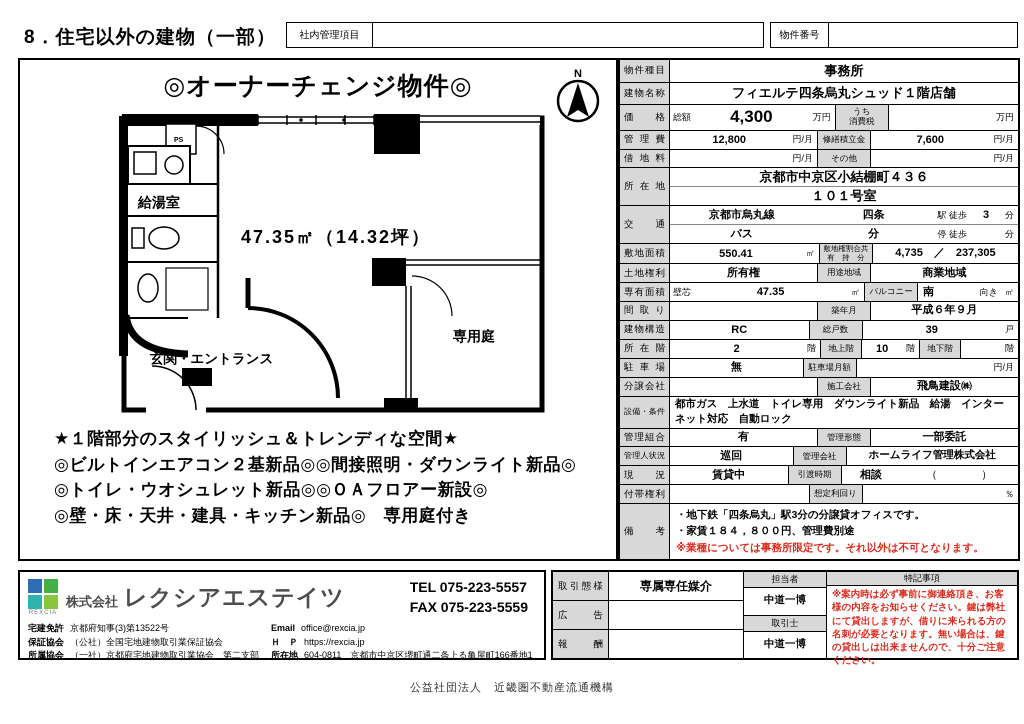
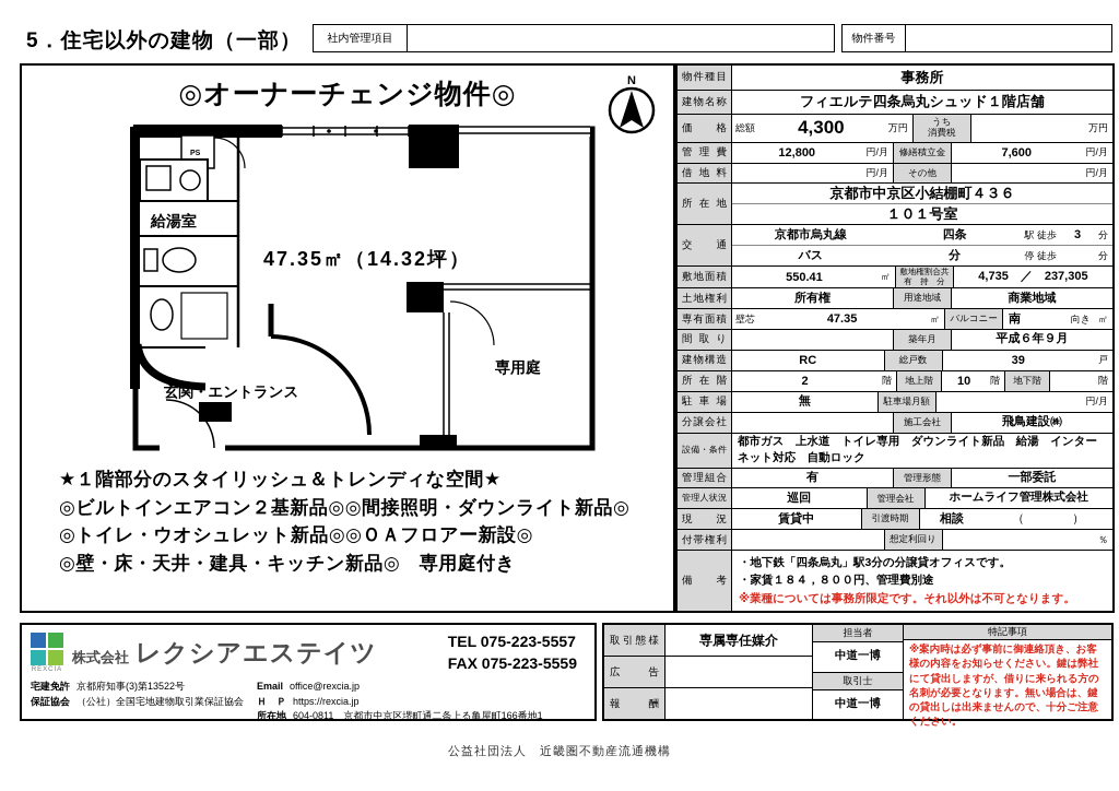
- 8．住宅以外の建物（一部）
+ 5．住宅以外の建物（一部）
  社内管理項目
  物件番号
  ◎オーナーチェンジ物件◎
  N
  給湯室
  玄関・エントランス
  47.35㎡（14.32坪）
  専用庭
  ★１階部分のスタイリッシュ＆トレンディな空間★
  ◎ビルトインエアコン２基新品◎◎間接照明・ダウンライト新品◎
  ◎トイレ・ウオシュレット新品◎◎ＯＡフロアー新設◎
  ◎壁・床・天井・建具・キッチン新品◎ 専用庭付き
  物件種目
  事務所
  建物名称
  フィエルテ四条烏丸シュッド１階店舗
  価格
  総額
  4,300
  万円
  うち
  消費税
  万円
  管理費
  12,800
  円/月
  修繕積立金
  7,600
  円/月
  借地料
  円/月
  その他
  円/月
  所在地
  京都市中京区小結棚町４３６
  １０１号室
  交通
  京都市烏丸線
  四条
  駅 徒歩
  3
  分
  バス
  分
  停 徒歩
  分
  敷地面積
  550.41
  ㎡
  敷地権割合共
  有 持 分
  4,735 ／ 237,305
  土地権利
  所有権
  用途地域
  商業地域
  専有面積
  壁芯
  47.35
  ㎡
  バルコニー
  南
  向き
  ㎡
  間取り
  築年月
  平成６年９月
  建物構造
  RC
  総戸数
  39
  戸
  所在階
  2
  階
  地上階
  10
  階
  地下階
  階
  駐車場
  無
  駐車場月額
  円/月
  分譲会社
  施工会社
  飛鳥建設㈱
  設備・条件
  都市ガス 上水道 トイレ専用 ダウンライト新品 給湯 インターネット対応 自動ロック
  管理組合
  有
  管理形態
  一部委託
  管理人状況
  巡回
  管理会社
  ホームライフ管理株式会社
  現況
  賃貸中
  引渡時期
  相談
  （ ）
  付帯権利
  想定利回り
  ％
  備考
  ・地下鉄「四条烏丸」駅3分の分譲貸オフィスです。
  ・家賃１８４，８００円、管理費別途
  ※業種については事務所限定です。それ以外は不可となります。
  株式会社
  レクシアエステイツ
  TEL 075-223-5557
  FAX 075-223-5559
  宅建免許 京都府知事(3)第13522号
  保証協会 （公社）全国宅地建物取引業保証協会
- 所属協会 （一社）京都府宅地建物取引業協会 第二支部
  Email office@rexcia.jp
  Ｈ Ｐ https://rexcia.jp
  所在地 604-0811 京都市中京区堺町通二条上る亀屋町166番地1
  取引態様
  専属専任媒介
  広告
  報酬
  担当者
  中道一博
  取引士
  中道一博
  特記事項
  ※案内時は必ず事前に御連絡頂き、お客様の内容をお知らせください。鍵は弊社にて貸出しますが、借りに来られる方の名刺が必要となります。無い場合は、鍵の貸出しは出来ませんので、十分ご注意ください。
  公益社団法人 近畿圏不動産流通機構
